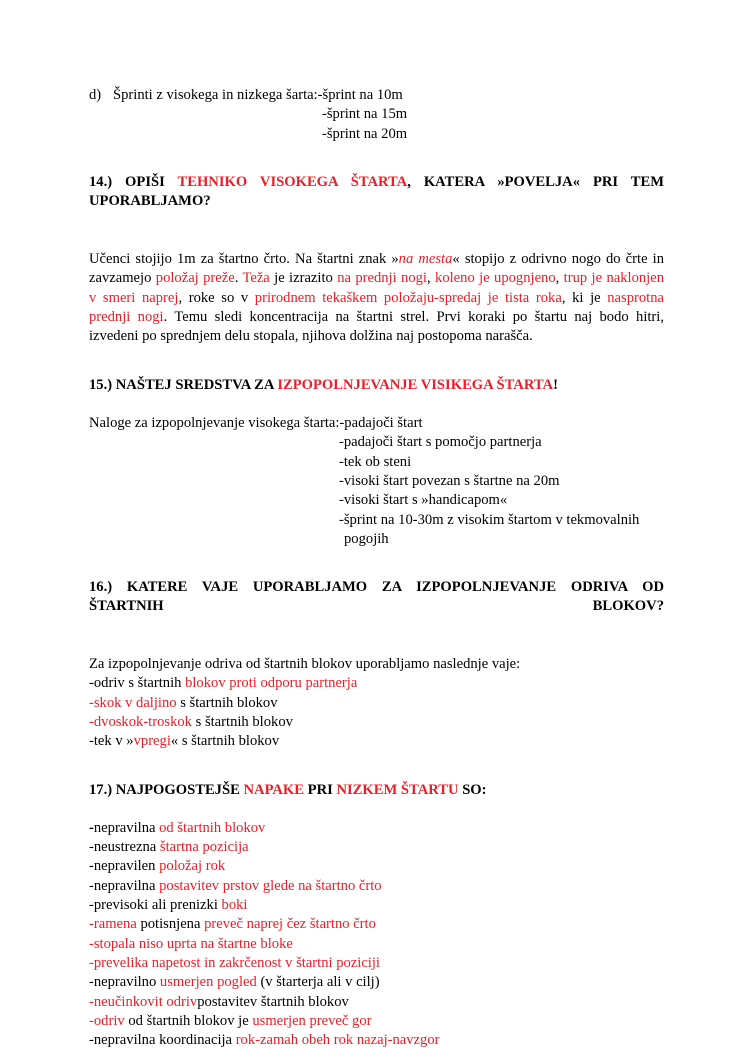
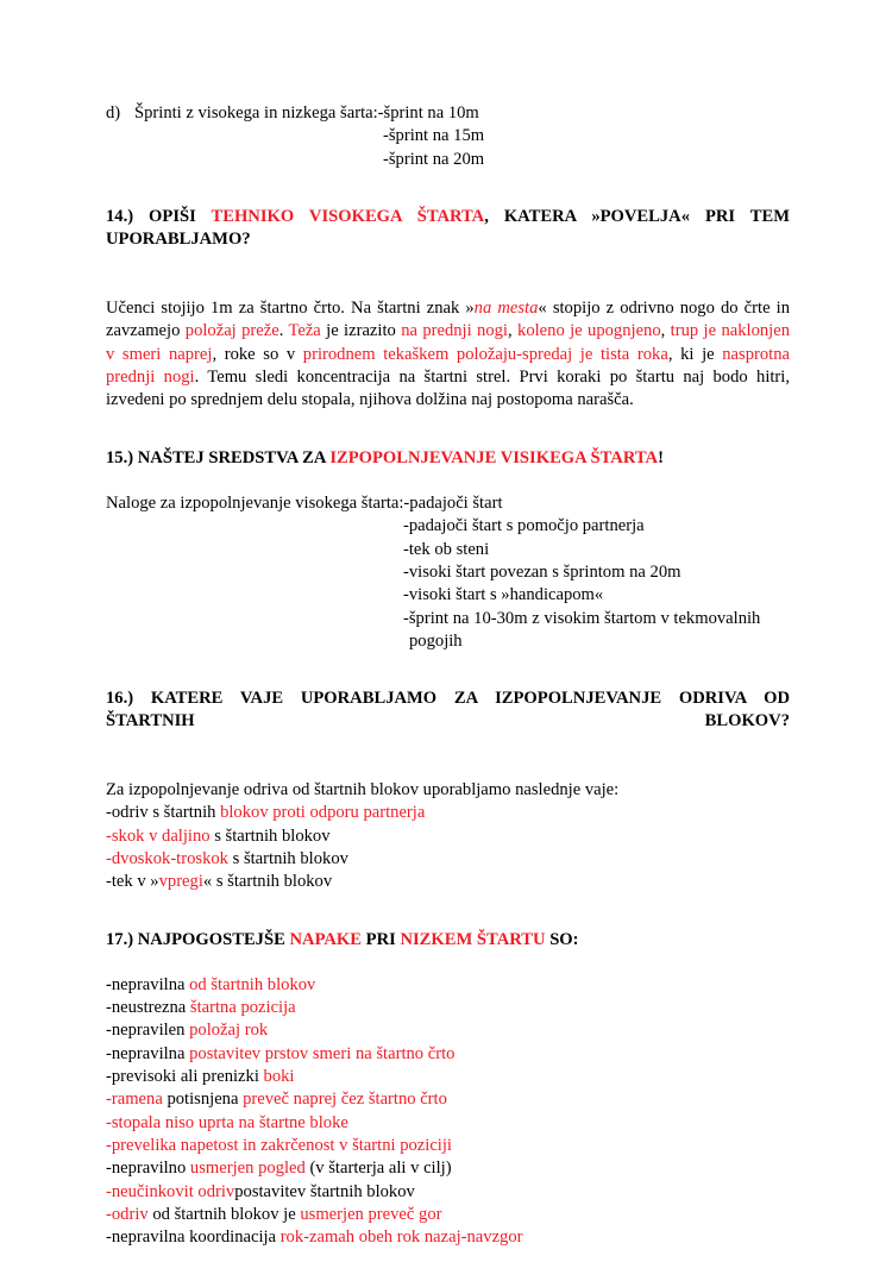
  d) Šprinti z visokega in nizkega šarta:-šprint na 10m
  -šprint na 15m
  -šprint na 20m
  14.) OPIŠI TEHNIKO VISOKEGA ŠTARTA, KATERA »POVELJA« PRI TEM UPORABLJAMO?
  Učenci stojijo 1m za štartno črto. Na štartni znak »na mesta« stopijo z odrivno nogo do črte in zavzamejo položaj preže. Teža je izrazito na prednji nogi, koleno je upognjeno, trup je naklonjen v smeri naprej, roke so v prirodnem tekaškem položaju-spredaj je tista roka, ki je nasprotna prednji nogi. Temu sledi koncentracija na štartni strel. Prvi koraki po štartu naj bodo hitri, izvedeni po sprednjem delu stopala, njihova dolžina naj postopoma narašča.
  15.) NAŠTEJ SREDSTVA ZA IZPOPOLNJEVANJE VISIKEGA ŠTARTA!
  Naloge za izpopolnjevanje visokega štarta:-padajoči štart
  -padajoči štart s pomočjo partnerja
  -tek ob steni
- -visoki štart povezan s štartne na 20m
+ -visoki štart povezan s šprintom na 20m
  -visoki štart s »handicapom«
  -šprint na 10-30m z visokim štartom v tekmovalnih
  pogojih
  16.) KATERE VAJE UPORABLJAMO ZA IZPOPOLNJEVANJE ODRIVA OD ŠTARTNIH BLOKOV?
  Za izpopolnjevanje odriva od štartnih blokov uporabljamo naslednje vaje:
  -odriv s štartnih blokov proti odporu partnerja
  -skok v daljino s štartnih blokov
  -dvoskok-troskok s štartnih blokov
  -tek v »vpregi« s štartnih blokov
  17.) NAJPOGOSTEJŠE NAPAKE PRI NIZKEM ŠTARTU SO:
  -nepravilna od štartnih blokov
  -neustrezna štartna pozicija
  -nepravilen položaj rok
- -nepravilna postavitev prstov glede na štartno črto
+ -nepravilna postavitev prstov smeri na štartno črto
  -previsoki ali prenizki boki
  -ramena potisnjena preveč naprej čez štartno črto
  -stopala niso uprta na štartne bloke
  -prevelika napetost in zakrčenost v štartni poziciji
  -nepravilno usmerjen pogled (v štarterja ali v cilj)
  -neučinkovit odrivpostavitev štartnih blokov
  -odriv od štartnih blokov je usmerjen preveč gor
  -nepravilna koordinacija rok-zamah obeh rok nazaj-navzgor
